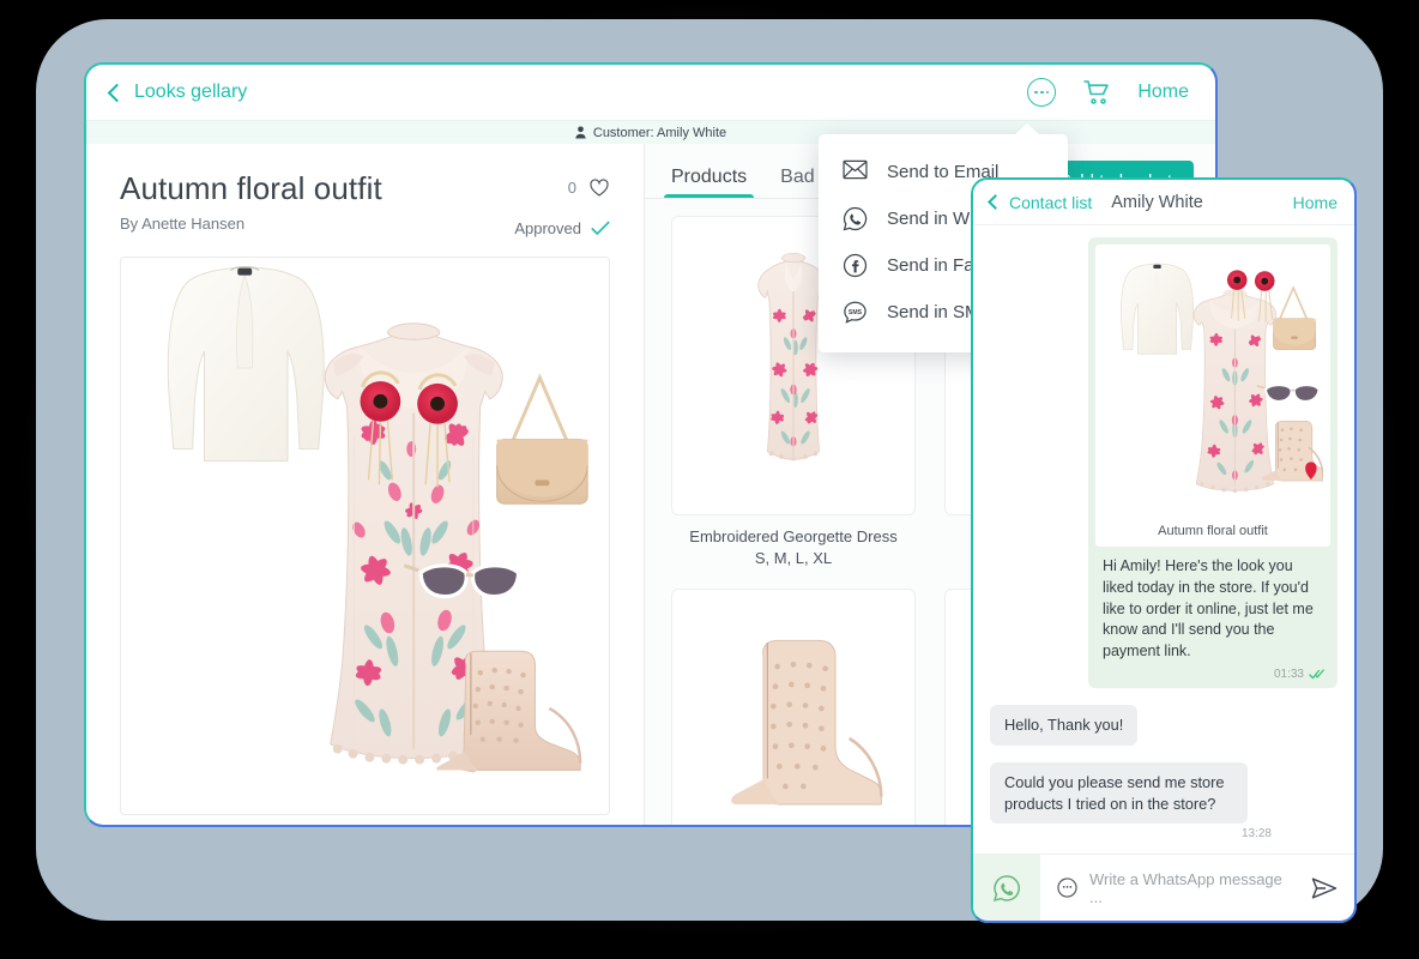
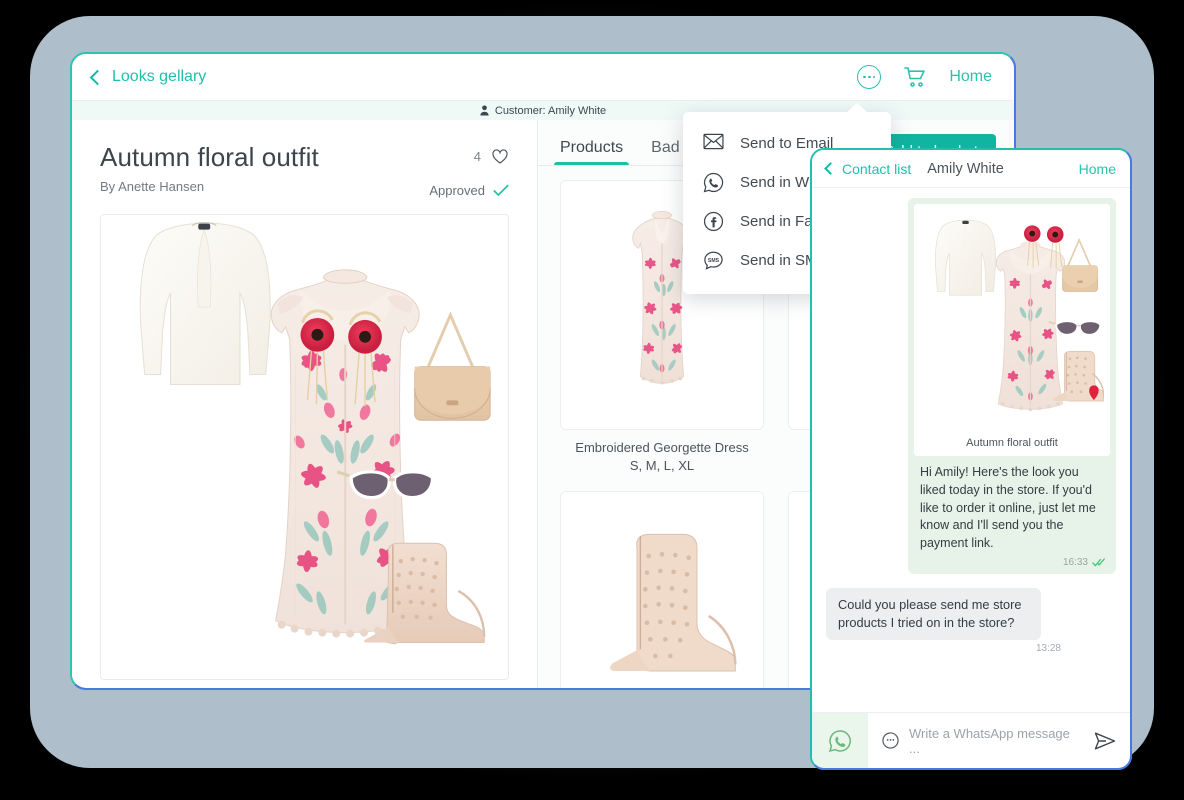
  Looks gellary
  Home
  Customer: Amily White
  Autumn floral outfit
  By Anette Hansen
- 0
+ 4
  Approved
  Products
  Bad
  Embroidered Georgette Dress
  S, M, L, XL
  Send to Email
  Send in W
  Send in Fa
  Send in S
  Contact list
  Amily White
  Home
  Autumn floral outfit
  Hi Amily! Here's the look you liked today in the store. If you'd like to order it online, just let me know and I'll send you the payment link.
- 01:33
+ 16:33
- Hello, Thank you!
  Could you please send me store products I tried on in the store?
  13:28
  Write a WhatsApp message ...
